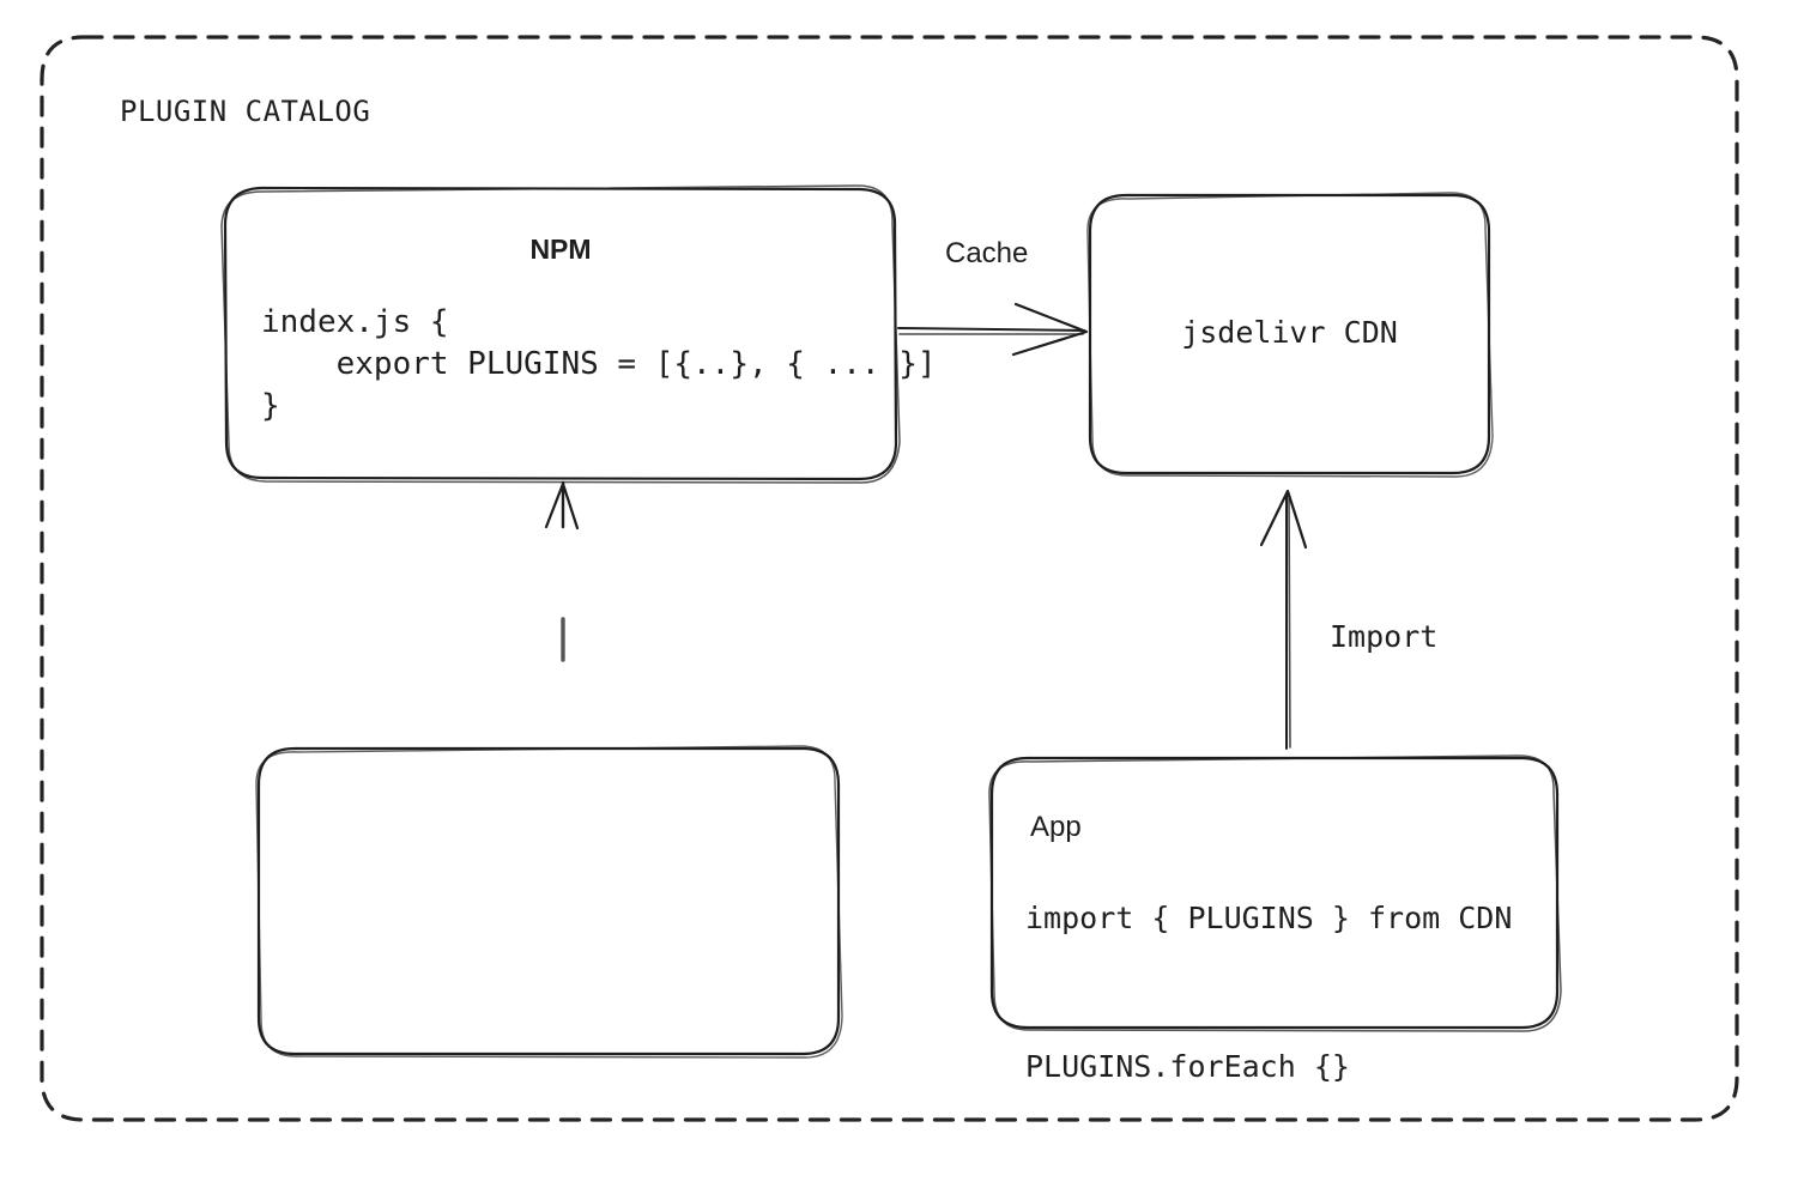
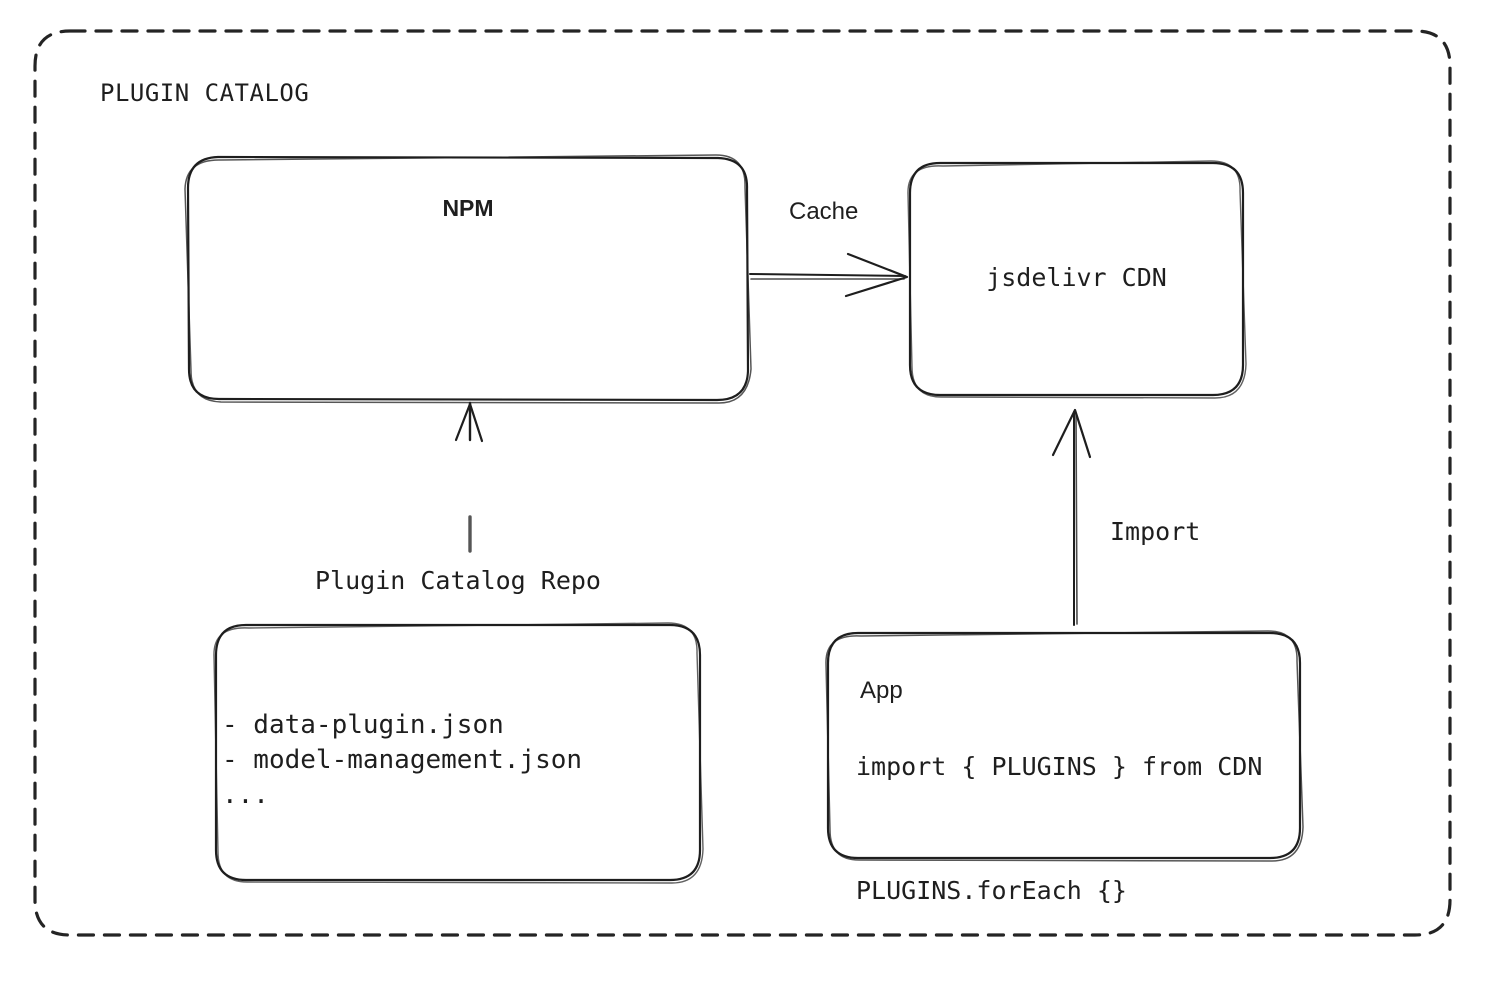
  PLUGIN CATALOG
  NPM
- index.js {
- export PLUGINS = [{..}, { ... }]
- }
  jsdelivr CDN
  Cache
+ Plugin Catalog Repo
+ - data-plugin.json
+ - model-management.json
+ ...
  Import
  App
  import { PLUGINS } from CDN
  PLUGINS.forEach {}
